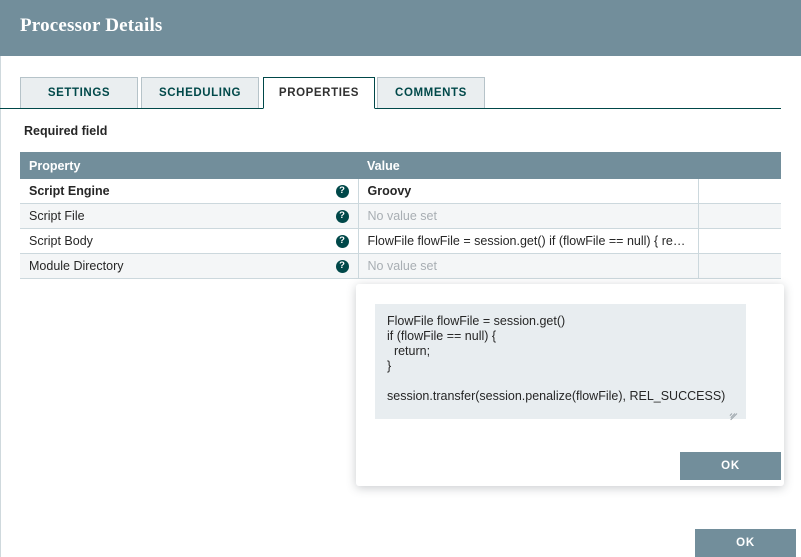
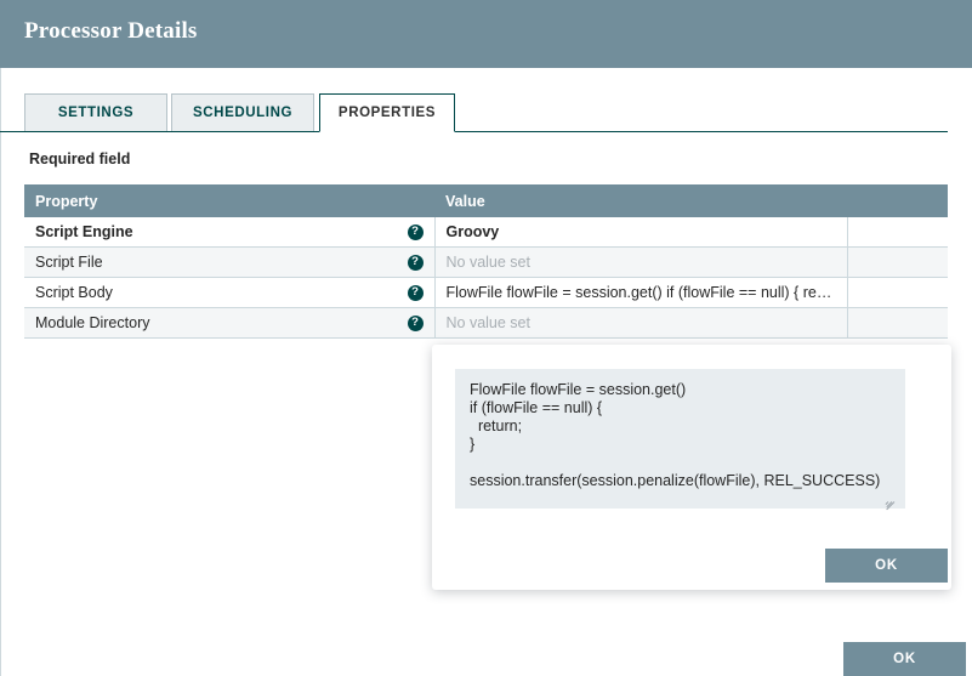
  Processor Details
  SETTINGS
  SCHEDULING
  PROPERTIES
- COMMENTS
  Required field
  Property	Value
  Script Engine ?	Groovy
  Script File ?	No value set
  Script Body ?	FlowFile flowFile = session.get() if (flowFile == null) { retur
  Module Directory ?	No value set
  FlowFile flowFile = session.get()
  if (flowFile == null) {
  return;
  }
  session.transfer(session.penalize(flowFile), REL_SUCCESS)
  OK
  OK
